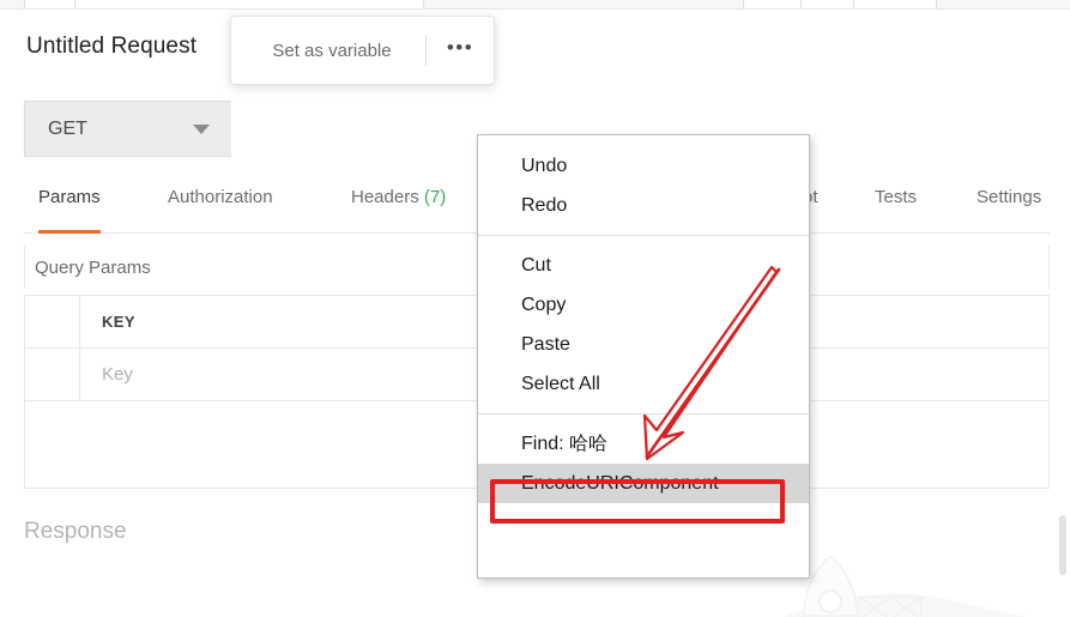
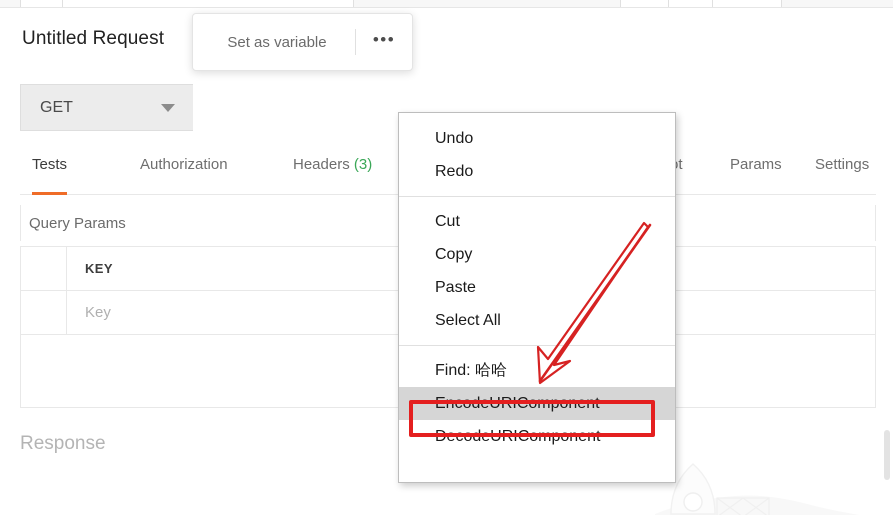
  Untitled Request
  Set as variable
  •••
  GET
- Params
+ Tests
  Authorization
- Headers (7)
+ Headers (3)
- Tests
+ Params
  Settings
  Query Params
  KEY
  Key
  Response
  Undo
  Redo
  Cut
  Copy
  Paste
  Select All
  Find: 哈哈
  EncodeURIComponent
+ DecodeURIComponent
